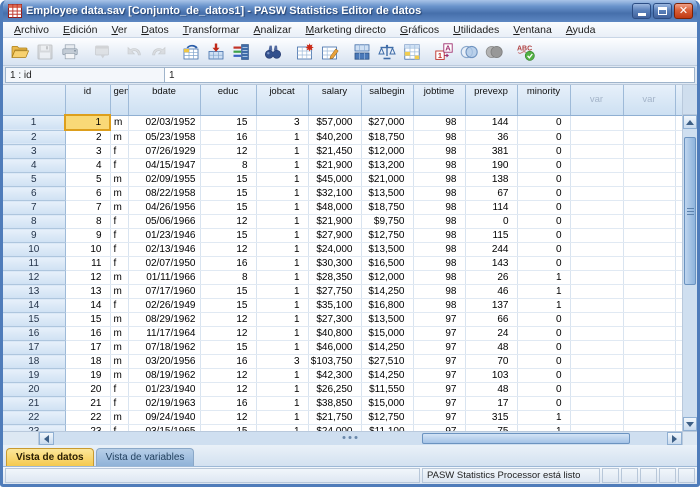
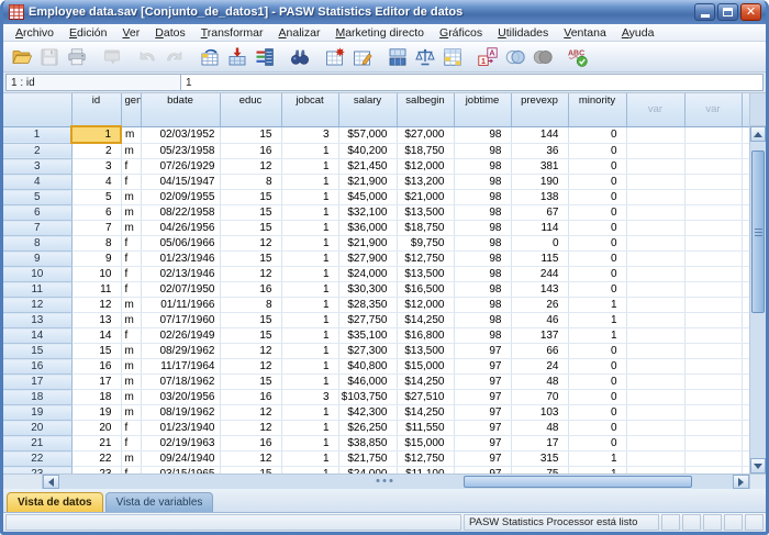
  Employee data.sav [Conjunto_de_datos1] - PASW Statistics Editor de datos
  ✕
  Archivo
  Edición
  Ver
  Datos
  Transformar
  Analizar
  Marketing directo
  Gráficos
  Utilidades
  Ventana
  Ayuda
  1
  A
  1 : id
  1
  	id	gen	bdate	educ	jobcat	salary	salbegin	jobtime	prevexp	minority	var	var
  1	1	m	02/03/1952	15	3	$57,000	$27,000	98	144	0
  2	2	m	05/23/1958	16	1	$40,200	$18,750	98	36	0
  3	3	f	07/26/1929	12	1	$21,450	$12,000	98	381	0
  4	4	f	04/15/1947	8	1	$21,900	$13,200	98	190	0
  5	5	m	02/09/1955	15	1	$45,000	$21,000	98	138	0
  6	6	m	08/22/1958	15	1	$32,100	$13,500	98	67	0
- 7	7	m	04/26/1956	15	1	$48,000	$18,750	98	114	0
+ 7	7	m	04/26/1956	15	1	$36,000	$18,750	98	114	0
  8	8	f	05/06/1966	12	1	$21,900	$9,750	98	0	0
  9	9	f	01/23/1946	15	1	$27,900	$12,750	98	115	0
  10	10	f	02/13/1946	12	1	$24,000	$13,500	98	244	0
  11	11	f	02/07/1950	16	1	$30,300	$16,500	98	143	0
  12	12	m	01/11/1966	8	1	$28,350	$12,000	98	26	1
  13	13	m	07/17/1960	15	1	$27,750	$14,250	98	46	1
  14	14	f	02/26/1949	15	1	$35,100	$16,800	98	137	1
  15	15	m	08/29/1962	12	1	$27,300	$13,500	97	66	0
  16	16	m	11/17/1964	12	1	$40,800	$15,000	97	24	0
  17	17	m	07/18/1962	15	1	$46,000	$14,250	97	48	0
  18	18	m	03/20/1956	16	3	$103,750	$27,510	97	70	0
  19	19	m	08/19/1962	12	1	$42,300	$14,250	97	103	0
  20	20	f	01/23/1940	12	1	$26,250	$11,550	97	48	0
  21	21	f	02/19/1963	16	1	$38,850	$15,000	97	17	0
  22	22	m	09/24/1940	12	1	$21,750	$12,750	97	315	1
  Vista de datos
  Vista de variables
  PASW Statistics Processor está listo
